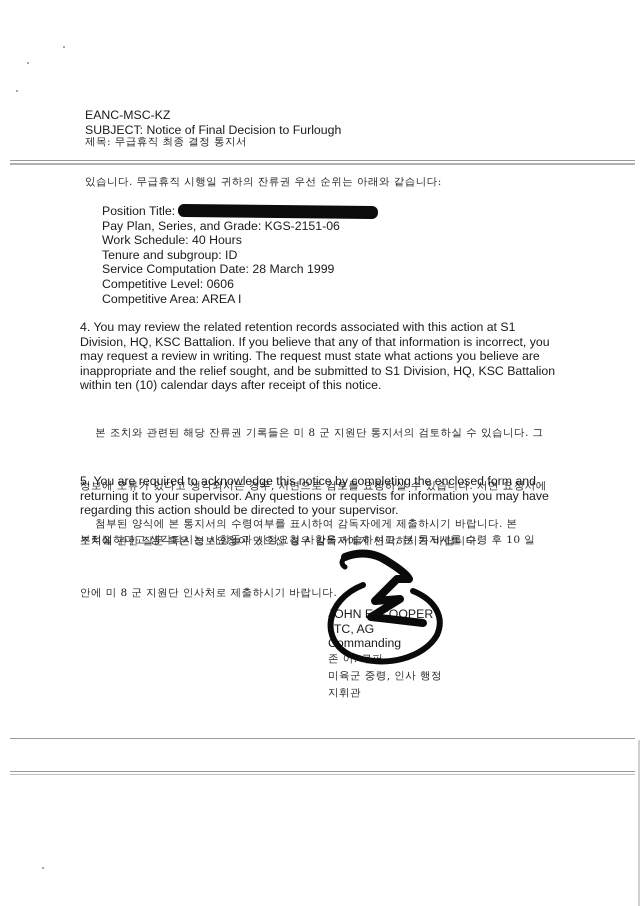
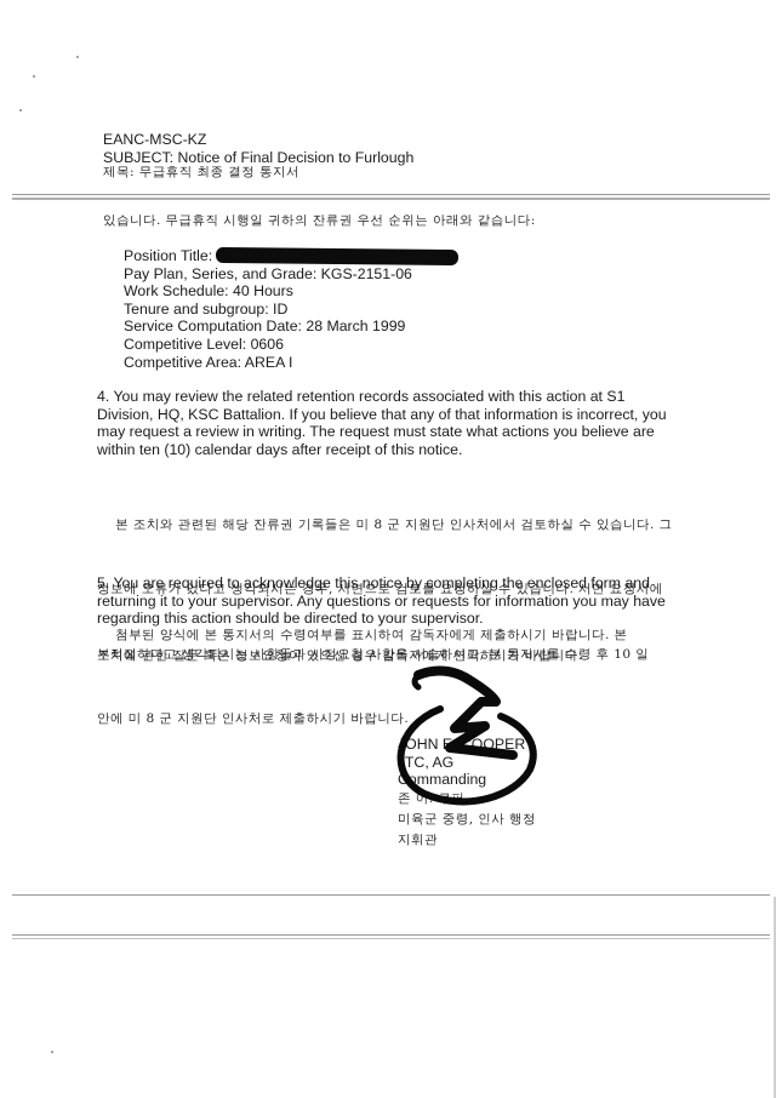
  EANC-MSC-KZ
  SUBJECT: Notice of Final Decision to Furlough
  제목: 무급휴직 최종 결정 통지서
  있습니다. 무급휴직 시행일 귀하의 잔류권 우선 순위는 아래와 같습니다:
  Position Title:
  Pay Plan, Series, and Grade: KGS-2151-06
  Work Schedule: 40 Hours
  Tenure and subgroup: ID
  Service Computation Date: 28 March 1999
  Competitive Level: 0606
  Competitive Area: AREA I
  4. You may review the related retention records associated with this action at S1
  Division, HQ, KSC Battalion. If you believe that any of that information is incorrect, you
  may request a review in writing. The request must state what actions you believe are
- inappropriate and the relief sought, and be submitted to S1 Division, HQ, KSC Battalion
  within ten (10) calendar days after receipt of this notice.
- 본 조치와 관련된 해당 잔류권 기록들은 미 8 군 지원단 통지서의 검토하실 수 있습니다. 그
+ 본 조치와 관련된 해당 잔류권 기록들은 미 8 군 지원단 인사처에서 검토하실 수 있습니다. 그
  정보에 오류가 있다고 생각되시는 경우, 서면으로 검토를 요청하실 수 있습니다. 서면 요청서에
  부적절하다고 생각되시는 사항들과 시정요청 사항을 서술하시고, 본 통지서를 수령 후 10 일
  안에 미 8 군 지원단 인사처로 제출하시기 바랍니다.
  5. You are required to acknowledge this notice by completing the enclosed form and
  returning it to your supervisor. Any questions or requests for information you may have
  regarding this action should be directed to your supervisor.
  첨부된 양식에 본 통지서의 수령여부를 표시하여 감독자에게 제출하시기 바랍니다. 본
  조치에 관한 질문 혹은 정보요청이 있으신 경우 감독자에게 연락하시기 바랍니다.
  OHN COOPER
  TC, AG
  Commanding
  미육군 중령, 인사 행정
  지휘관
